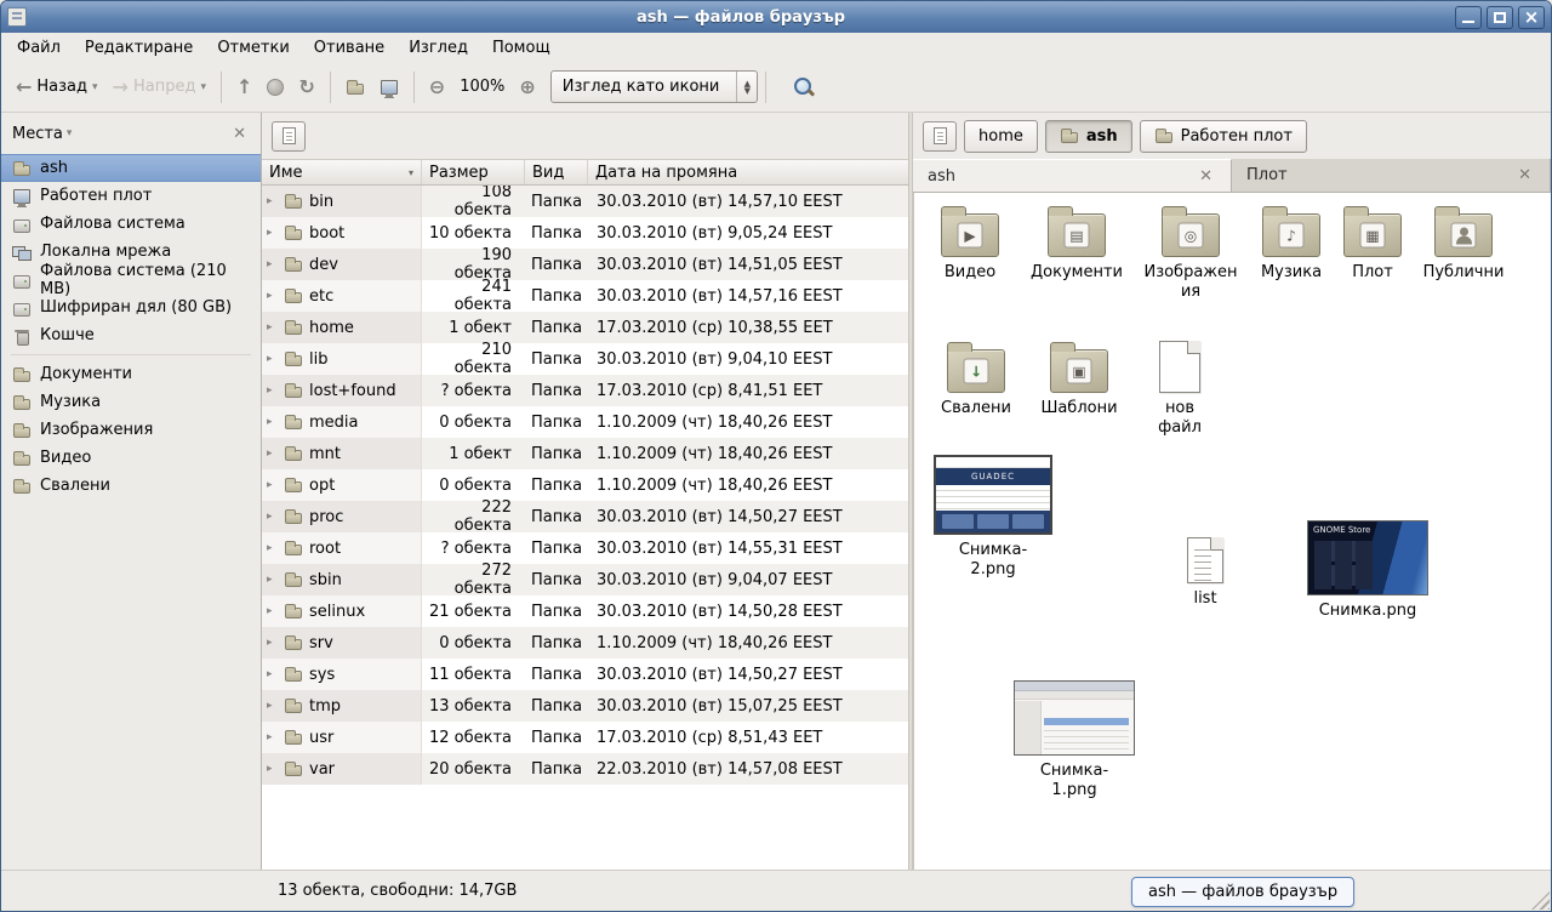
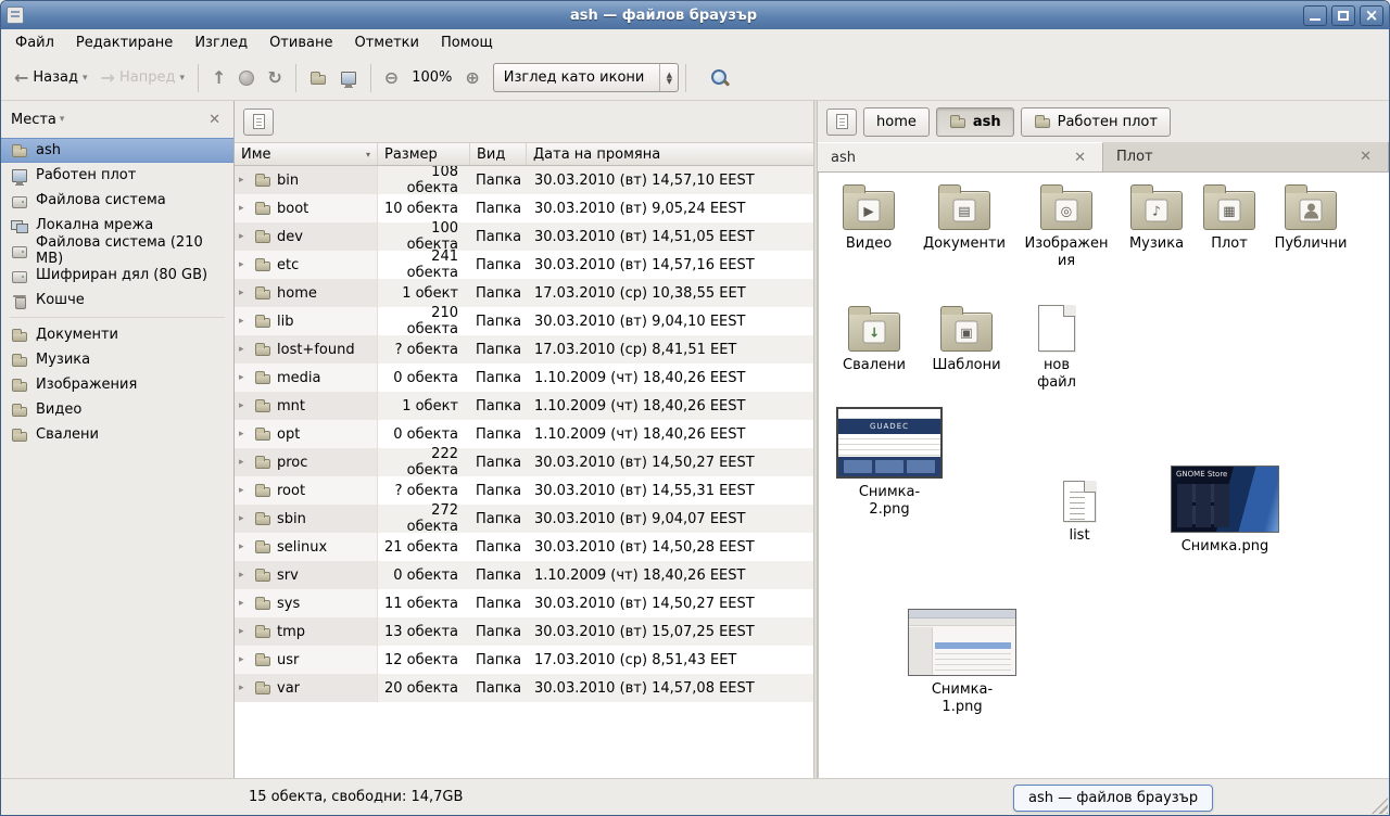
  ash — файлов браузър
  Файл
  Редактиране
- Отметки
+ Изглед
  Отиване
- Изглед
+ Отметки
  Помощ
  ←
  Назад
  ▾
  →
  Напред
  ▾
  ↑
  ↻
  ⊖
  100%
  ⊕
  Изглед като икони
  ▲
  ▼
  Места
  ▾
  ✕
  ash
  Работен плот
  Файлова система
  Локална мрежа
  Файлова система (210 MB)
  Шифриран дял (80 GB)
  Кошче
  Документи
  Музика
  Изображения
  Видео
  Свалени
  Име
  ▾
  Размер
  Вид
  Дата на промяна
  ▸
  bin
  108 обекта
  Папка
  30.03.2010 (вт) 14,57,10 EEST
  ▸
  boot
  10 обекта
  Папка
  30.03.2010 (вт) 9,05,24 EEST
  ▸
  dev
- 190 обекта
+ 100 обекта
  Папка
  30.03.2010 (вт) 14,51,05 EEST
  ▸
  etc
  241 обекта
  Папка
  30.03.2010 (вт) 14,57,16 EEST
  ▸
  home
  1 обект
  Папка
  17.03.2010 (ср) 10,38,55 EET
  ▸
  lib
  210 обекта
  Папка
  30.03.2010 (вт) 9,04,10 EEST
  ▸
  lost+found
  ? обекта
  Папка
  17.03.2010 (ср) 8,41,51 EET
  ▸
  media
  0 обекта
  Папка
  1.10.2009 (чт) 18,40,26 EEST
  ▸
  mnt
  1 обект
  Папка
  1.10.2009 (чт) 18,40,26 EEST
  ▸
  opt
  0 обекта
  Папка
  1.10.2009 (чт) 18,40,26 EEST
  ▸
  proc
  222 обекта
  Папка
  30.03.2010 (вт) 14,50,27 EEST
  ▸
  root
  ? обекта
  Папка
  30.03.2010 (вт) 14,55,31 EEST
  ▸
  sbin
  272 обекта
  Папка
  30.03.2010 (вт) 9,04,07 EEST
  ▸
  selinux
  21 обекта
  Папка
  30.03.2010 (вт) 14,50,28 EEST
  ▸
  srv
  0 обекта
  Папка
  1.10.2009 (чт) 18,40,26 EEST
  ▸
  sys
  11 обекта
  Папка
  30.03.2010 (вт) 14,50,27 EEST
  ▸
  tmp
  13 обекта
  Папка
  30.03.2010 (вт) 15,07,25 EEST
  ▸
  usr
  12 обекта
  Папка
  17.03.2010 (ср) 8,51,43 EET
  ▸
  var
  20 обекта
  Папка
- 22.03.2010 (вт) 14,57,08 EEST
+ 30.03.2010 (вт) 14,57,08 EEST
  home
  ash
  Работен плот
  ash
  ✕
  Плот
  ✕
  Видео
  Документи
  Изображения
  Музика
  Плот
  Публични
  Свалени
  Шаблони
  нов файл
  GUADEC
  Снимка-2.png
  list
  GNOME Store
  Снимка.png
  Снимка-1.png
- 13 обекта, свободни: 14,7GB
+ 15 обекта, свободни: 14,7GB
  ash — файлов браузър
